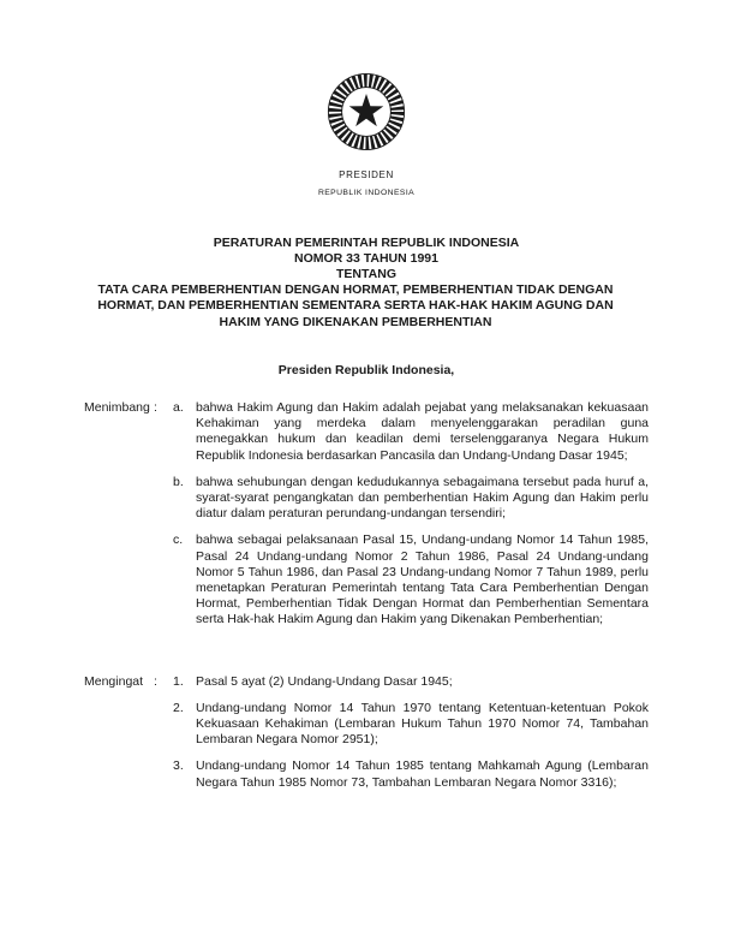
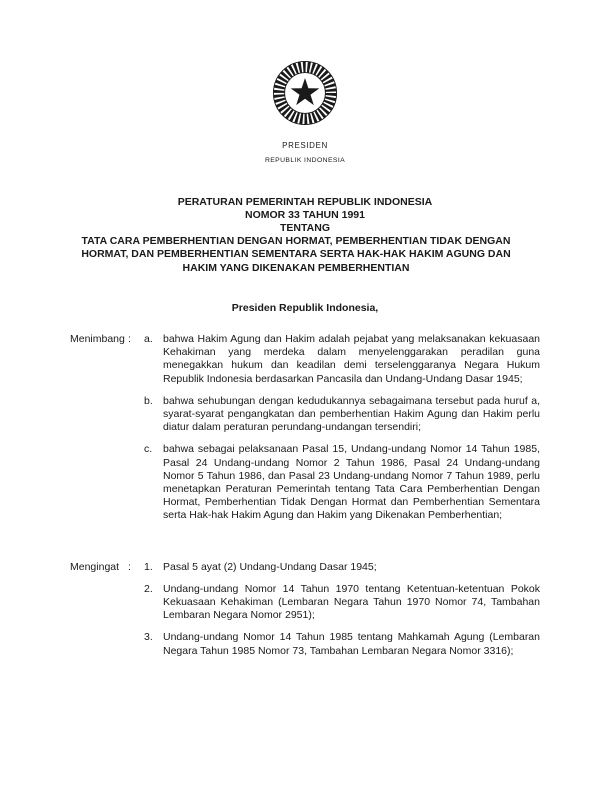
  PRESIDEN
  PERATURAN PEMERINTAH REPUBLIK INDONESIA
  NOMOR 33 TAHUN 1991
  TENTANG
  TATA CARA PEMBERHENTIAN DENGAN HORMAT, PEMBERHENTIAN TIDAK DENGAN HORMAT, DAN PEMBERHENTIAN SEMENTARA SERTA HAK-HAK HAKIM AGUNG DAN HAKIM YANG DIKENAKAN PEMBERHENTIAN
  Presiden Republik Indonesia,
  Menimbang
  :
  a.
  bahwa Hakim Agung dan Hakim adalah pejabat yang melaksanakan kekuasaan Kehakiman yang merdeka dalam menyelenggarakan peradilan guna menegakkan hukum dan keadilan demi terselenggaranya Negara Hukum Republik Indonesia berdasarkan Pancasila dan Undang-Undang Dasar 1945;
  b.
  bahwa sehubungan dengan kedudukannya sebagaimana tersebut pada huruf a, syarat-syarat pengangkatan dan pemberhentian Hakim Agung dan Hakim perlu diatur dalam peraturan perundang-undangan tersendiri;
  c.
  bahwa sebagai pelaksanaan Pasal 15, Undang-undang Nomor 14 Tahun 1985, Pasal 24 Undang-undang Nomor 2 Tahun 1986, Pasal 24 Undang-undang Nomor 5 Tahun 1986, dan Pasal 23 Undang-undang Nomor 7 Tahun 1989, perlu menetapkan Peraturan Pemerintah tentang Tata Cara Pemberhentian Dengan Hormat, Pemberhentian Tidak Dengan Hormat dan Pemberhentian Sementara serta Hak-hak Hakim Agung dan Hakim yang Dikenakan Pemberhentian;
  Mengingat
  :
  1.
  Pasal 5 ayat (2) Undang-Undang Dasar 1945;
  2.
- Undang-undang Nomor 14 Tahun 1970 tentang Ketentuan-ketentuan Pokok Kekuasaan Kehakiman (Lembaran Hukum Tahun 1970 Nomor 74, Tambahan Lembaran Negara Nomor 2951);
+ Undang-undang Nomor 14 Tahun 1970 tentang Ketentuan-ketentuan Pokok Kekuasaan Kehakiman (Lembaran Negara Tahun 1970 Nomor 74, Tambahan Lembaran Negara Nomor 2951);
  3.
  Undang-undang Nomor 14 Tahun 1985 tentang Mahkamah Agung (Lembaran Negara Tahun 1985 Nomor 73, Tambahan Lembaran Negara Nomor 3316);
